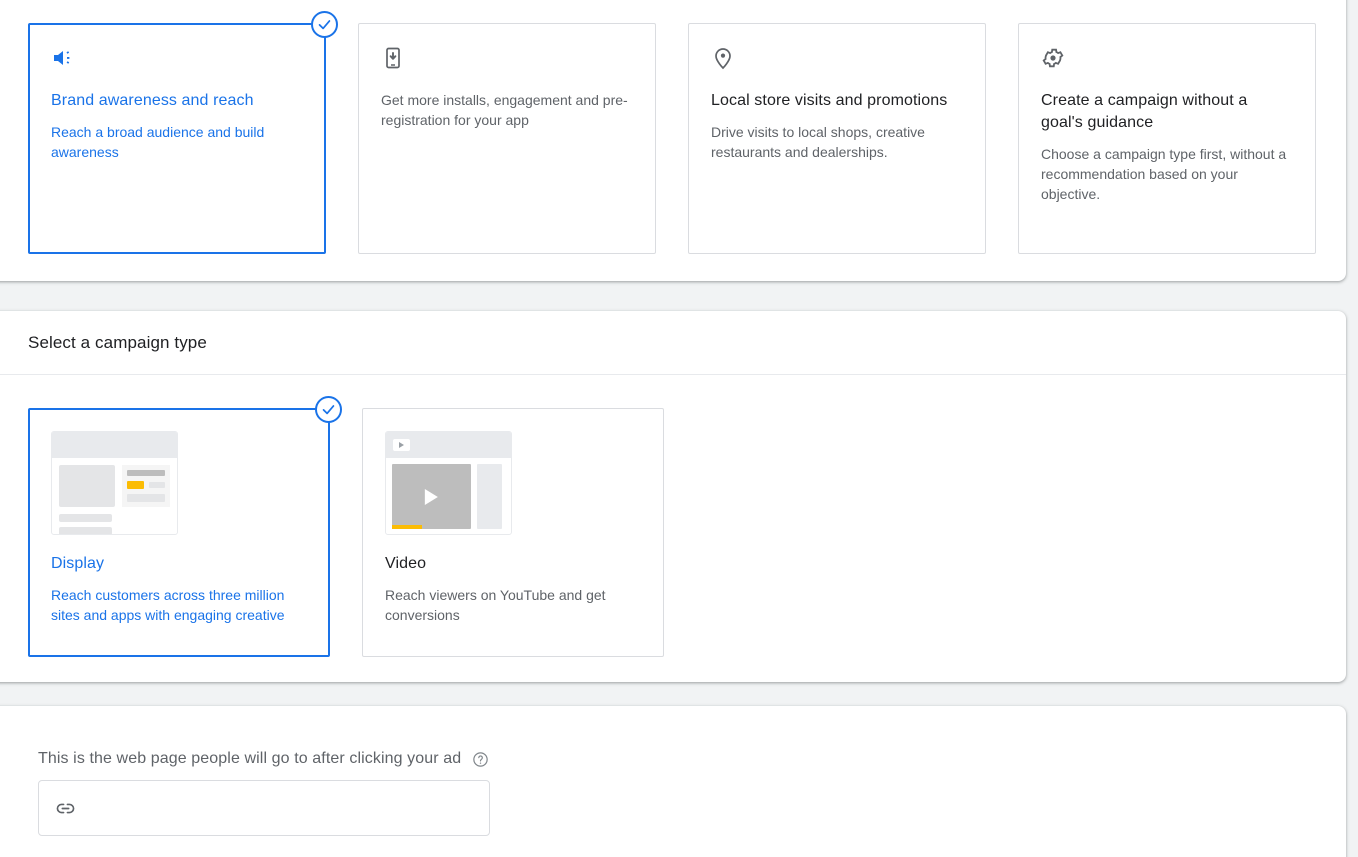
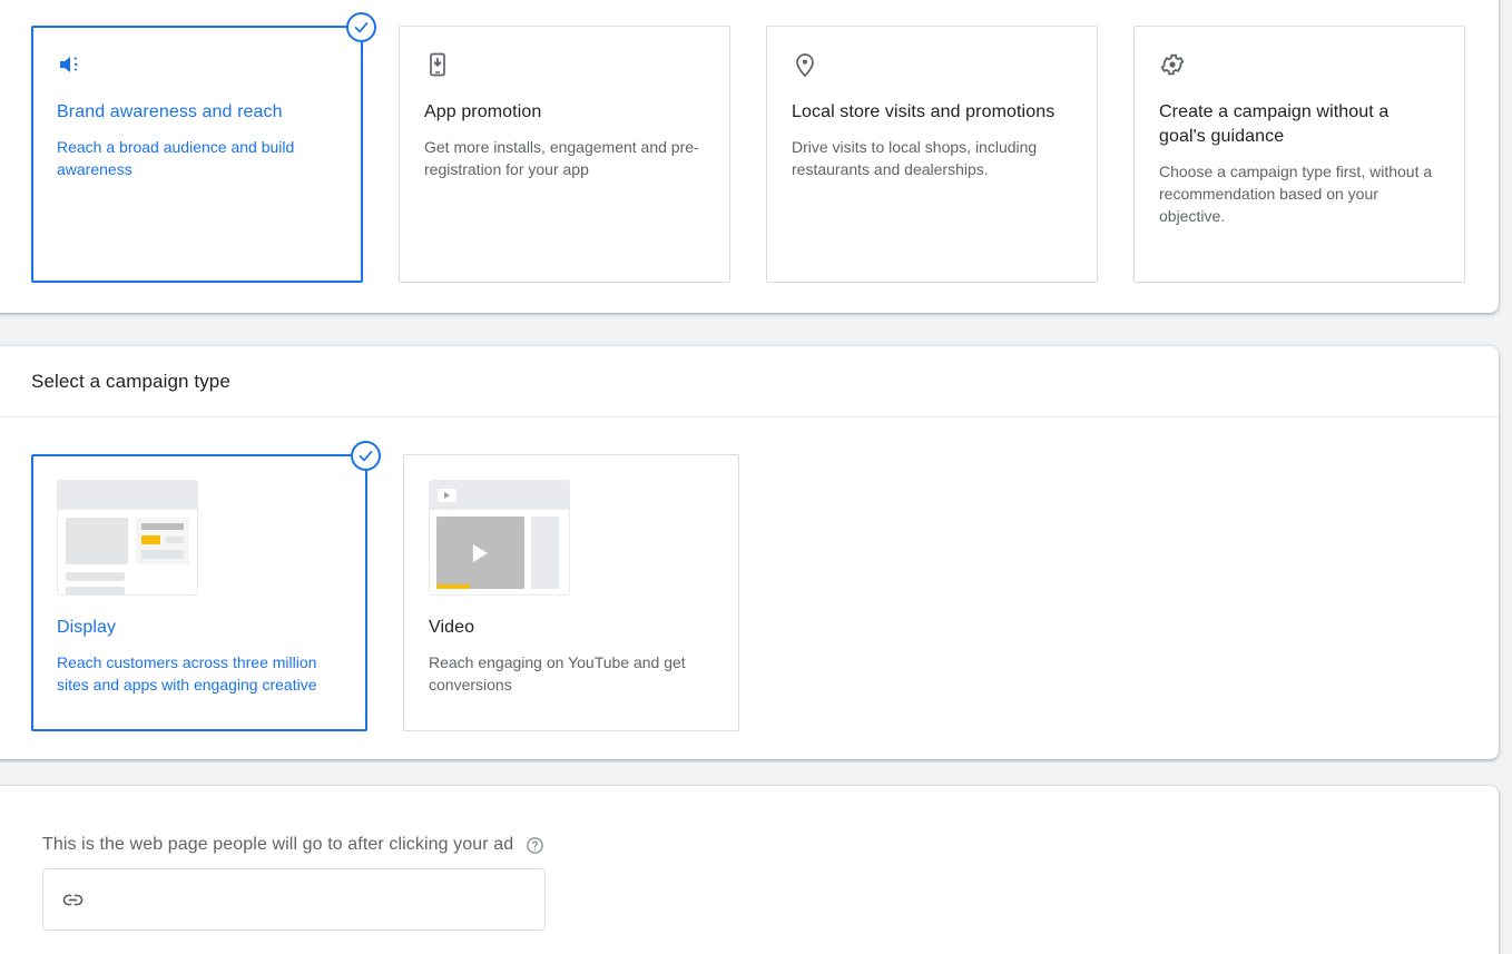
  Brand awareness and reach
  Reach a broad audience and build awareness
+ App promotion
  Get more installs, engagement and pre-registration for your app
  Local store visits and promotions
- Drive visits to local shops, creative restaurants and dealerships.
+ Drive visits to local shops, including restaurants and dealerships.
  Create a campaign without a goal's guidance
  Choose a campaign type first, without a recommendation based on your objective.
  Select a campaign type
  Display
  Reach customers across three million sites and apps with engaging creative
  Video
- Reach viewers on YouTube and get conversions
+ Reach engaging on YouTube and get conversions
  This is the web page people will go to after clicking your ad
